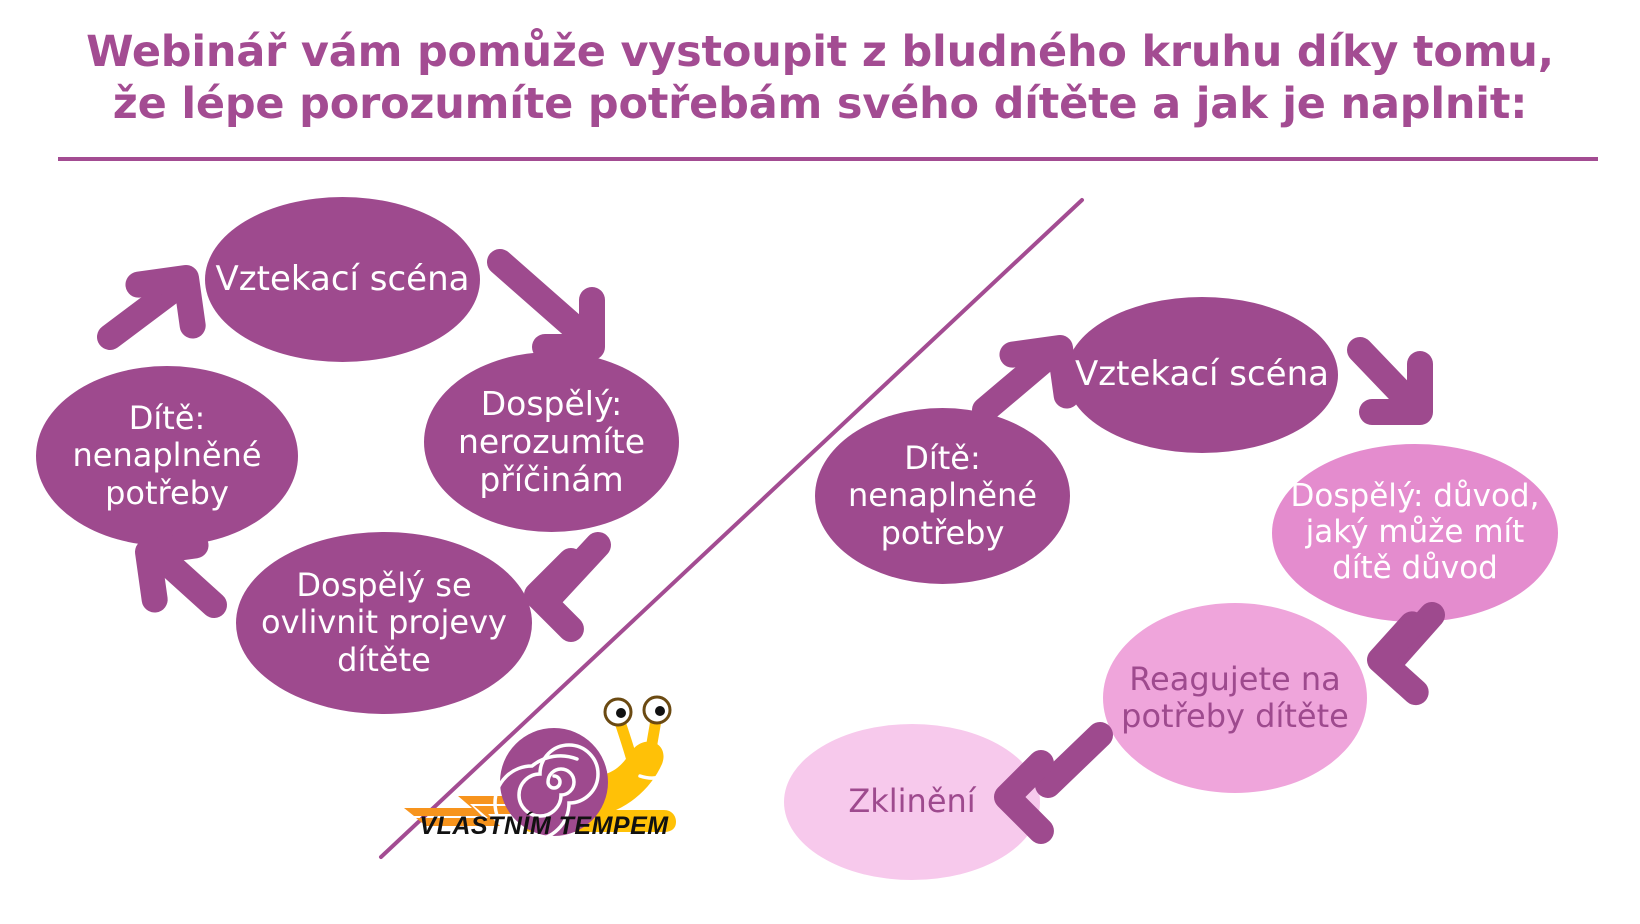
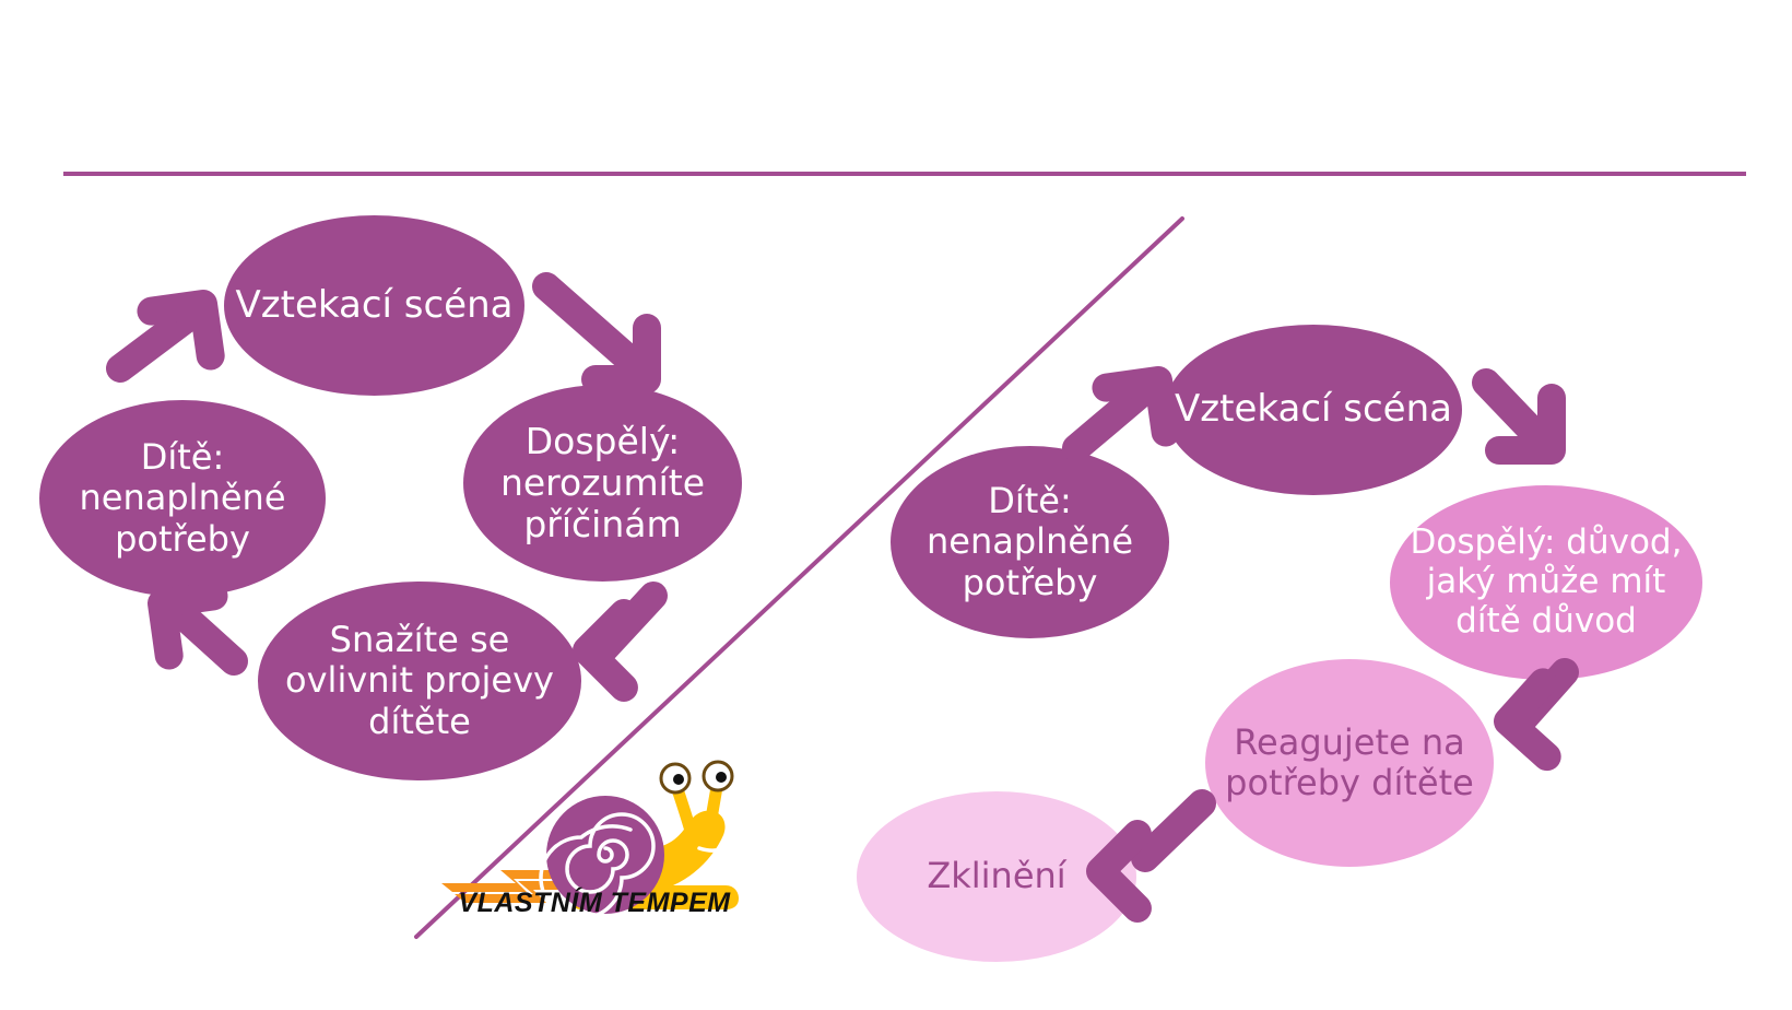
- Webinář vám pomůže vystoupit z bludného kruhu díky tomu,
- že lépe porozumíte potřebám svého dítěte a jak je naplnit:
  Vztekací scéna
  Dospělý: nerozumíte příčinám
- Dospělý se ovlivnit projevy dítěte
+ Snažíte se ovlivnit projevy dítěte
  Dítě: nenaplněné potřeby
  Vztekací scéna
  Dítě: nenaplněné potřeby
  Dospělý: důvod, jaký může mít dítě důvod
  Reagujete na potřeby dítěte
  Zklinění
  VLASTNÍM TEMPEM
